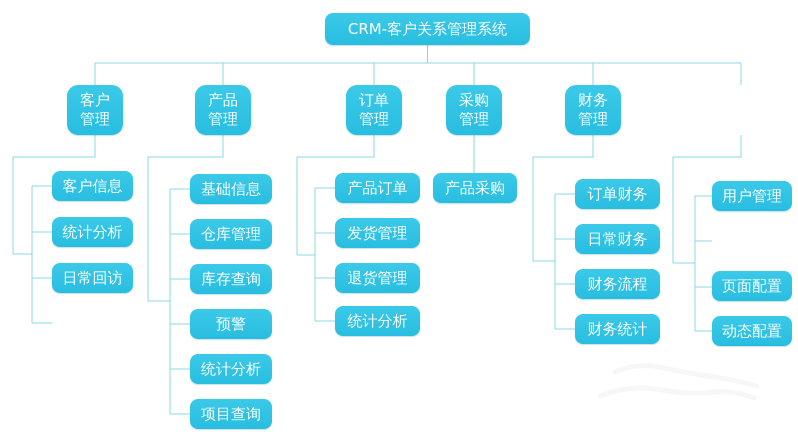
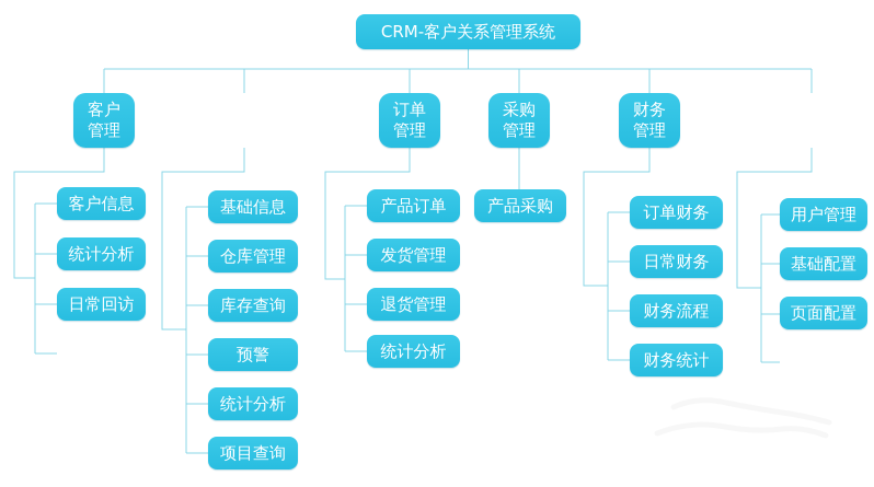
  CRM-客户关系管理系统
  客户管理
- 产品管理
  订单管理
  采购管理
  财务管理
  客户信息
  统计分析
  日常回访
  基础信息
  仓库管理
  库存查询
  预警
  统计分析
  项目查询
  产品订单
  发货管理
  退货管理
  统计分析
  产品采购
  订单财务
  日常财务
  财务流程
  财务统计
  用户管理
+ 基础配置
  页面配置
- 动态配置
